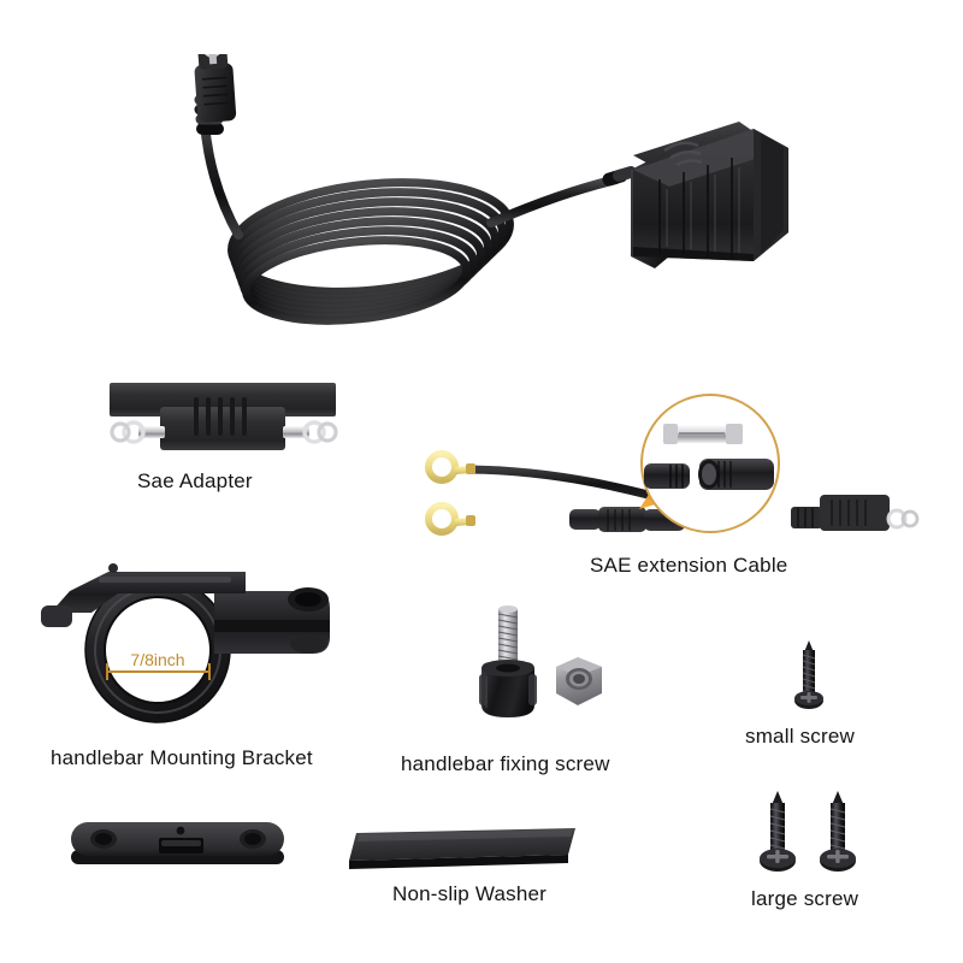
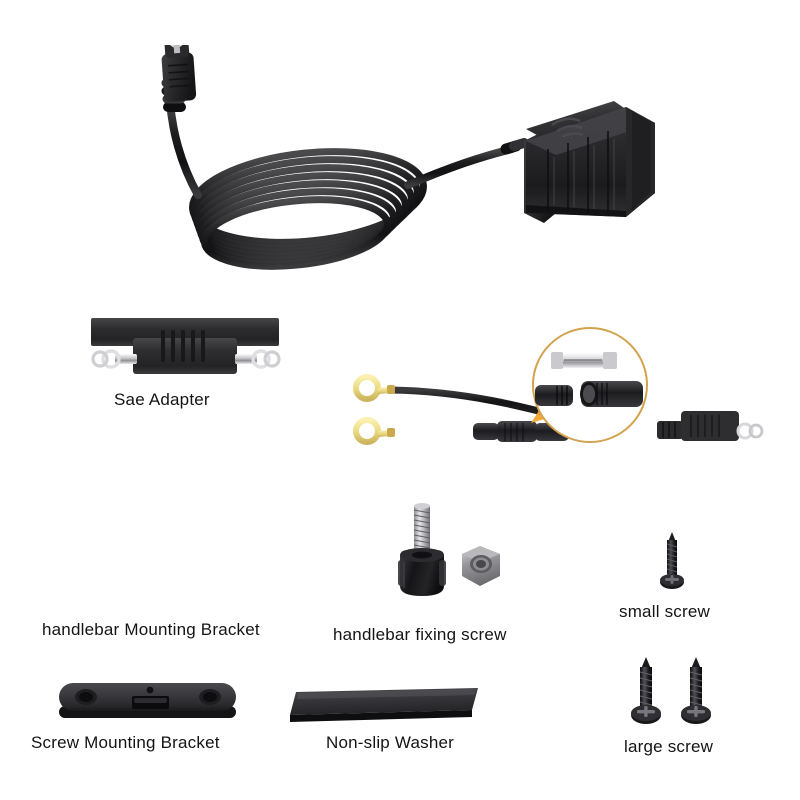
  Sae Adapter
- SAE extension Cable
- 7/8inch
  handlebar Mounting Bracket
  handlebar fixing screw
  small screw
  large screw
+ Screw Mounting Bracket
  Non-slip Washer
